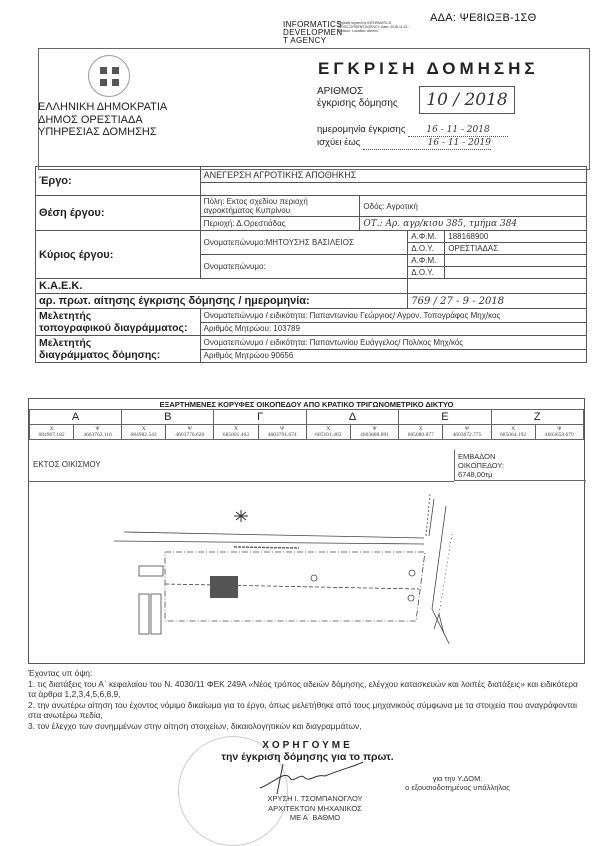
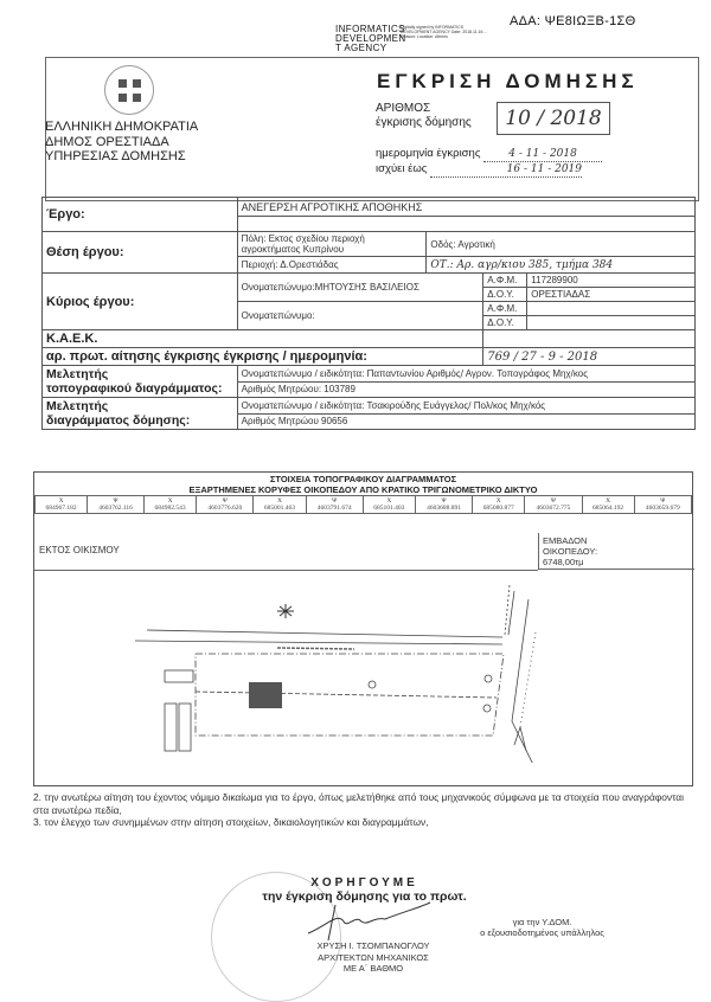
  ΑΔΑ: ΨΕ8ΙΩΞΒ-1ΣΘ
  INFORMATICS
  DEVELOPMEN
  T AGENCY
  ΕΛΛΗΝΙΚΗ ΔΗΜΟΚΡΑΤΙΑ
  ΔΗΜΟΣ ΟΡΕΣΤΙΑΔΑ
  ΥΠΗΡΕΣΙΑΣ ΔΟΜΗΣΗΣ
  ΕΓΚΡΙΣΗ ΔΟΜΗΣΗΣ
  ΑΡΙΘΜΟΣ
  έγκρισης δόμησης
  10 / 2018
- ημερομηνία έγκρισης 16 - 11 - 2018
+ ημερομηνία έγκρισης 4 - 11 - 2018
  ισχύει έως 16 - 11 - 2019
  Έργο:	ΑΝΕΓΕΡΣΗ ΑΓΡΟΤΙΚΗΣ ΑΠΟΘΗΚΗΣ
  Θέση έργου:	Πόλη: Εκτος σχεδίου περιοχή αγροκτήματος Κυπρίνου	Οδός: Αγροτική
  Περιοχή: Δ.Ορεστιάδας	ΟΤ.: Αρ. αγρ/κιου 385, τμήμα 384
- Κύριος έργου:	Ονοματεπώνυμο:ΜΗΤΟΥΣΗΣ ΒΑΣΙΛΕΙΟΣ	Α.Φ.Μ.	188168900
+ Κύριος έργου:	Ονοματεπώνυμο:ΜΗΤΟΥΣΗΣ ΒΑΣΙΛΕΙΟΣ	Α.Φ.Μ.	117289900
  Δ.Ο.Υ.	ΟΡΕΣΤΙΑΔΑΣ
  Ονοματεπώνυμο:	Α.Φ.Μ.
  Δ.Ο.Υ.
  Κ.Α.Ε.Κ.
- αρ. πρωτ. αίτησης έγκρισης δόμησης / ημερομηνία:	769 / 27 - 9 - 2018
+ αρ. πρωτ. αίτησης έγκρισης έγκρισης / ημερομηνία:	769 / 27 - 9 - 2018
- Μελετητήςτοπογραφικού διαγράμματος:	Ονοματεπώνυμο / ειδικότητα: Παπαντωνίου Γεώργιος/ Αγρον. Τοπογράφος Μηχ/κος
+ Μελετητήςτοπογραφικού διαγράμματος:	Ονοματεπώνυμο / ειδικότητα: Παπαντωνίου Αριθμός/ Αγρον. Τοπογράφος Μηχ/κος
  Αριθμός Μητρώου: 103789
- Μελετητήςδιαγράμματος δόμησης:	Ονοματεπώνυμο / ειδικότητα: Παπαντωνίου Ευάγγελος/ Πολ/κος Μηχ/κός
+ Μελετητήςδιαγράμματος δόμησης:	Ονοματεπώνυμο / ειδικότητα: Τσακιρούδης Ευάγγελος/ Πολ/κος Μηχ/κός
  Αριθμός Μητρώου 90656
+ ΣΤΟΙΧΕΙΑ ΤΟΠΟΓΡΑΦΙΚΟΥ ΔΙΑΓΡΑΜΜΑΤΟΣ
  ΕΞΑΡΤΗΜΕΝΕΣ ΚΟΡΥΦΕΣ ΟΙΚΟΠΕΔΟΥ ΑΠΟ ΚΡΑΤΙΚΟ ΤΡΙΓΩΝΟΜΕΤΡΙΚΟ ΔΙΚΤΥΟ
- Α	Β	Γ	Δ	Ε	Ζ
  ΕΚΤΟΣ ΟΙΚΙΣΜΟΥ
  ΕΜΒΑΔΟΝ
  ΟΙΚΟΠΕΔΟΥ:
  6748,00τμ
- Έχοντας υπ όψη:
- 1. τις διατάξεις του Α΄ κεφαλαίου του Ν. 4030/11 ΦΕΚ 249Α «Νέος τρόπος αδειών δόμησης, ελέγχου κατασκευών και λοιπές διατάξεις» και ειδικότερα τα άρθρα 1,2,3,4,5,6,8,9,
  2. την ανωτέρω αίτηση του έχοντος νόμιμο δικαίωμα για το έργο, όπως μελετήθηκε από τους μηχανικούς σύμφωνα με τα στοιχεία που αναγράφονται στα ανωτέρω πεδία,
  3. τον έλεγχο των συνημμένων στην αίτηση στοιχείων, δικαιολογητικών και διαγραμμάτων,
  ΧΟΡΗΓΟΥΜΕ
  την έγκριση δόμησης για το πρωτ.
  ΧΡΥΣΗ Ι. ΤΣΟΜΠΑΝΟΓΛΟΥ
  ΑΡΧΙΤΕΚΤΩΝ ΜΗΧΑΝΙΚΟΣ
  ΜΕ Α΄ ΒΑΘΜΟ
  για την Υ.ΔΟΜ.
  ο εξουσιοδοτημένος υπάλληλος
